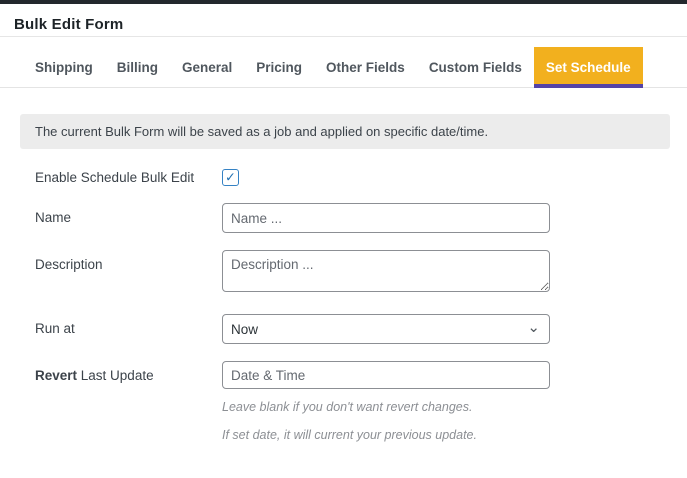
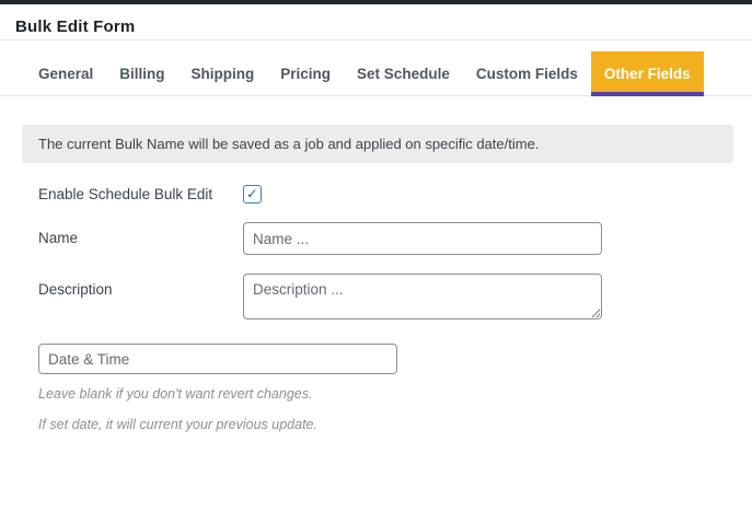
  Bulk Edit Form
- Shipping
+ General
  Billing
- General
+ Shipping
  Pricing
- Other Fields
+ Set Schedule
  Custom Fields
- Set Schedule
+ Other Fields
- The current Bulk Form will be saved as a job and applied on specific date/time.
+ The current Bulk Name will be saved as a job and applied on specific date/time.
  Enable Schedule Bulk Edit
  ✓
  Name
  Name ...
  Description
  Description ...
- Run at
- Now
- ⌄
- Revert Last Update
  Date & Time
  Leave blank if you don't want revert changes.
  If set date, it will current your previous update.
